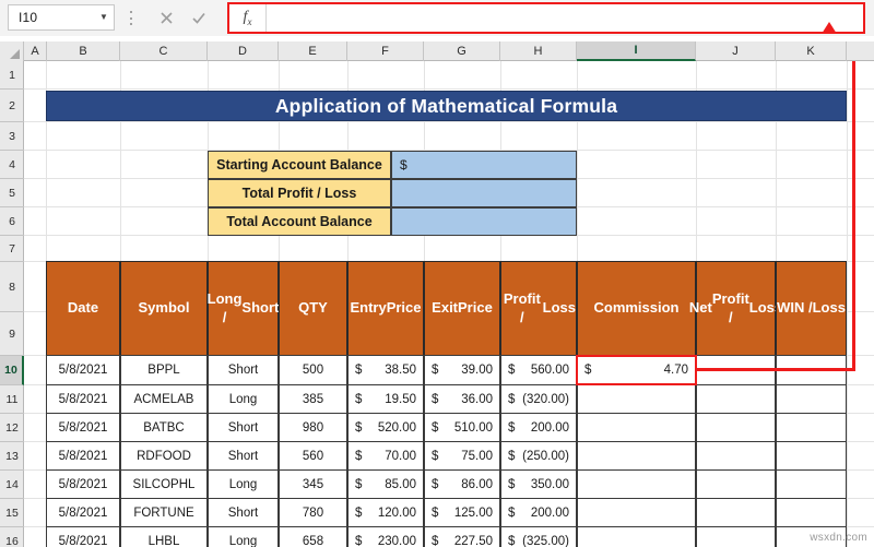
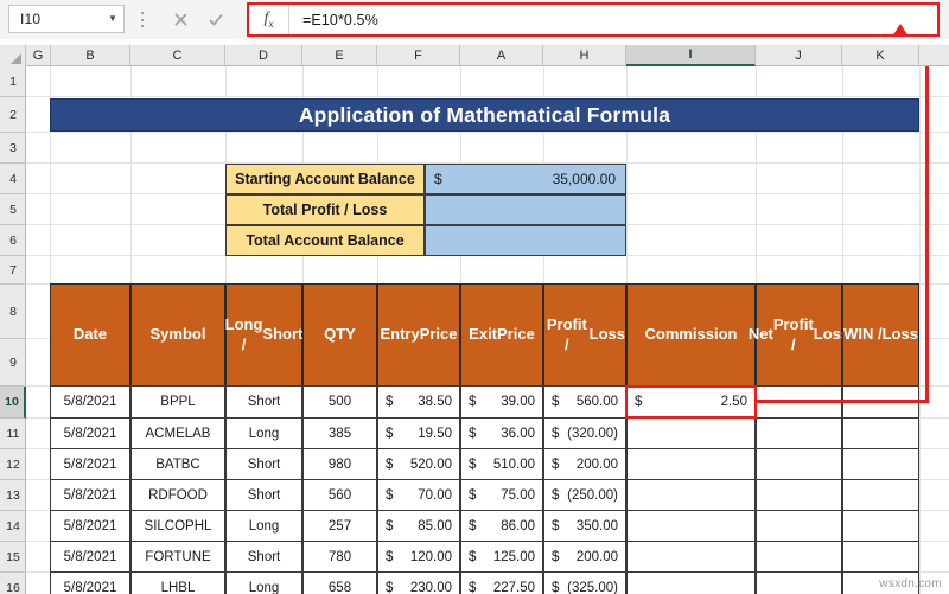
  I10
  ▼
  fx
+ =E10*0.5%
- A
+ G
  B
  C
  D
  E
  F
- G
+ A
  H
  I
  J
  K
  1
  2
  3
  4
  5
  6
  7
  8
  9
  10
  11
  12
  13
  14
  15
  16
  Application of Mathematical Formula
  Starting Account Balance
  $
+ 35,000.00
  Total Profit / Loss
  Total Account Balance
  Date
  Symbol
  Long /
  Short
  QTY
  Entry
  Price
  Exit
  Price
  Profit /
  Loss
  Commission
  Net
  Profit /
  Los
  WIN /
  Loss
  5/8/2021
  BPPL
  Short
  500
  $
  38.50
  $
  39.00
  $
  560.00
  $
- 4.70
+ 2.50
  5/8/2021
  ACMELAB
  Long
  385
  $
  19.50
  $
  36.00
  $
  (320.00)
  5/8/2021
  BATBC
  Short
  980
  $
  520.00
  $
  510.00
  $
  200.00
  5/8/2021
  RDFOOD
  Short
  560
  $
  70.00
  $
  75.00
  $
  (250.00)
  5/8/2021
  SILCOPHL
  Long
- 345
+ 257
  $
  85.00
  $
  86.00
  $
  350.00
  5/8/2021
  FORTUNE
  Short
  780
  $
  120.00
  $
  125.00
  $
  200.00
  5/8/2021
  LHBL
  Long
  658
  $
  230.00
  $
  227.50
  $
  (325.00)
  wsxdn.com
